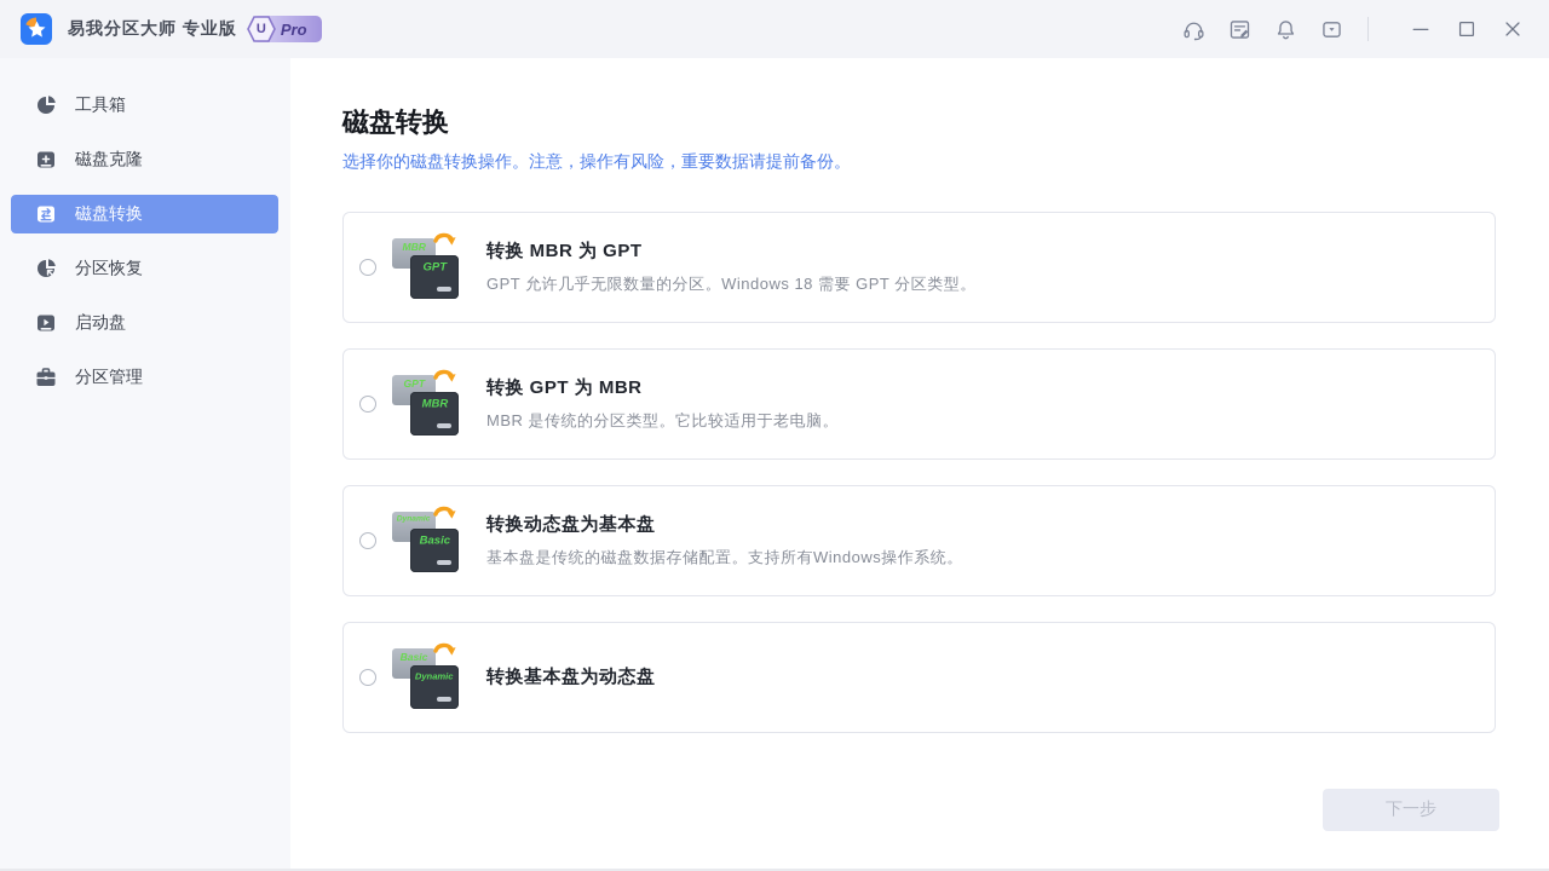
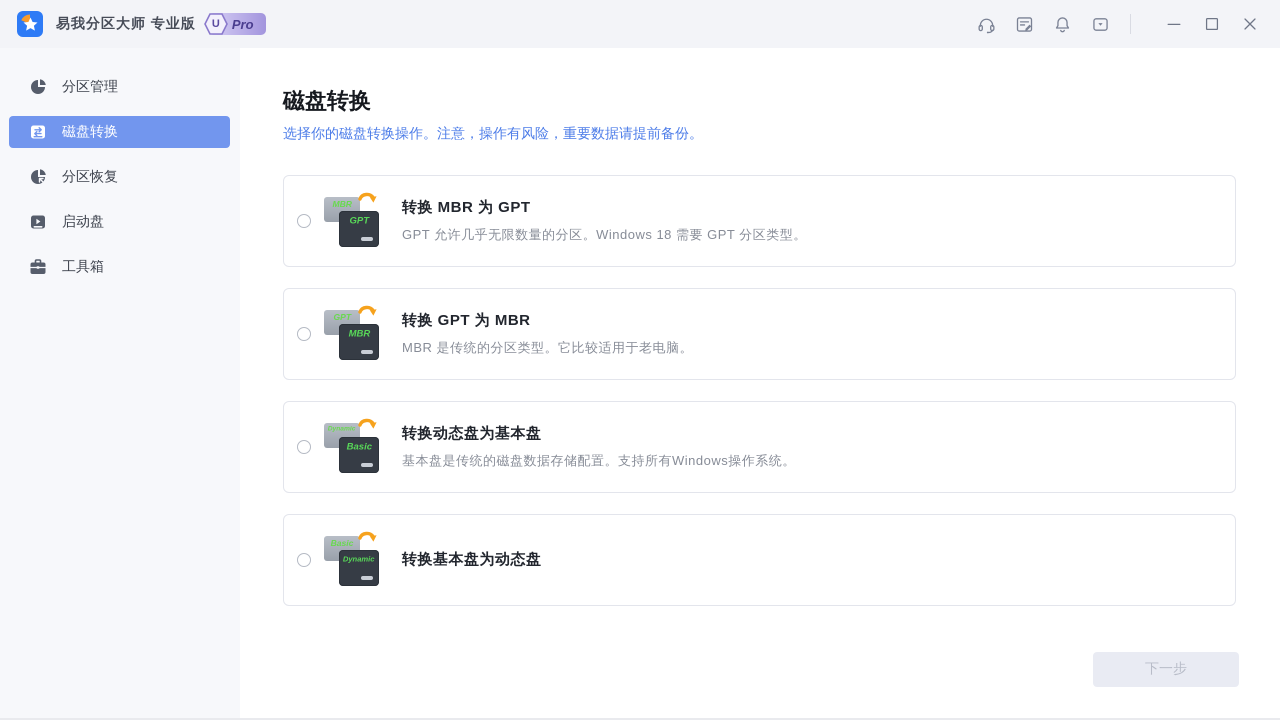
  易我分区大师 专业版
  U
  Pro
- 工具箱
+ 分区管理
- 磁盘克隆
  磁盘转换
  分区恢复
  启动盘
- 分区管理
+ 工具箱
  磁盘转换
  选择你的磁盘转换操作。注意，操作有风险，重要数据请提前备份。
  MBR
  GPT
  转换 MBR 为 GPT
  GPT 允许几乎无限数量的分区。Windows 18 需要 GPT 分区类型。
  GPT
  MBR
  转换 GPT 为 MBR
  MBR 是传统的分区类型。它比较适用于老电脑。
  Basic
  转换动态盘为基本盘
  基本盘是传统的磁盘数据存储配置。支持所有Windows操作系统。
  Basic
  Dynamic
  转换基本盘为动态盘
  下一步
